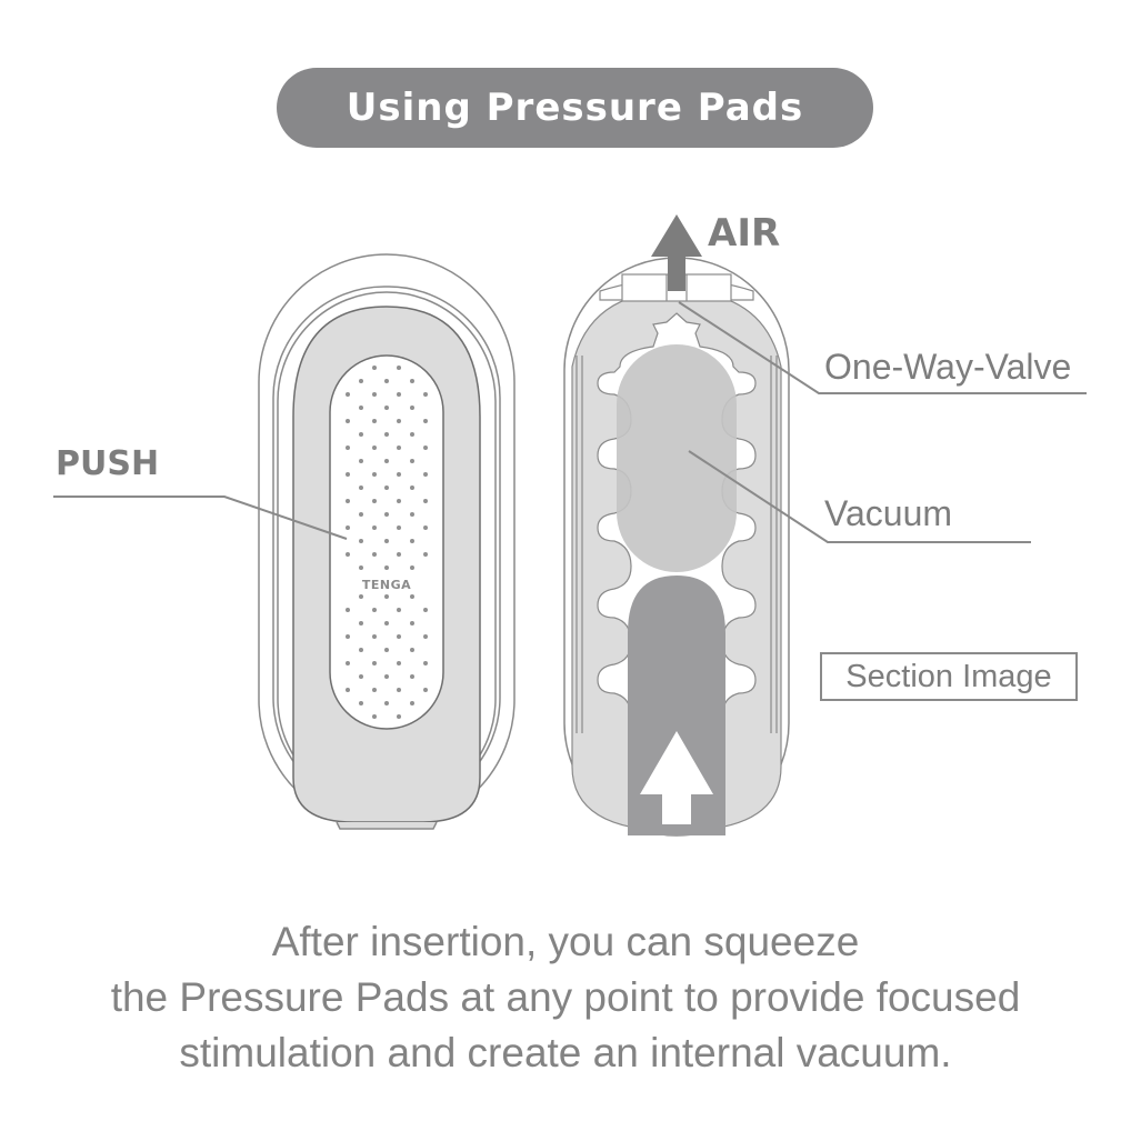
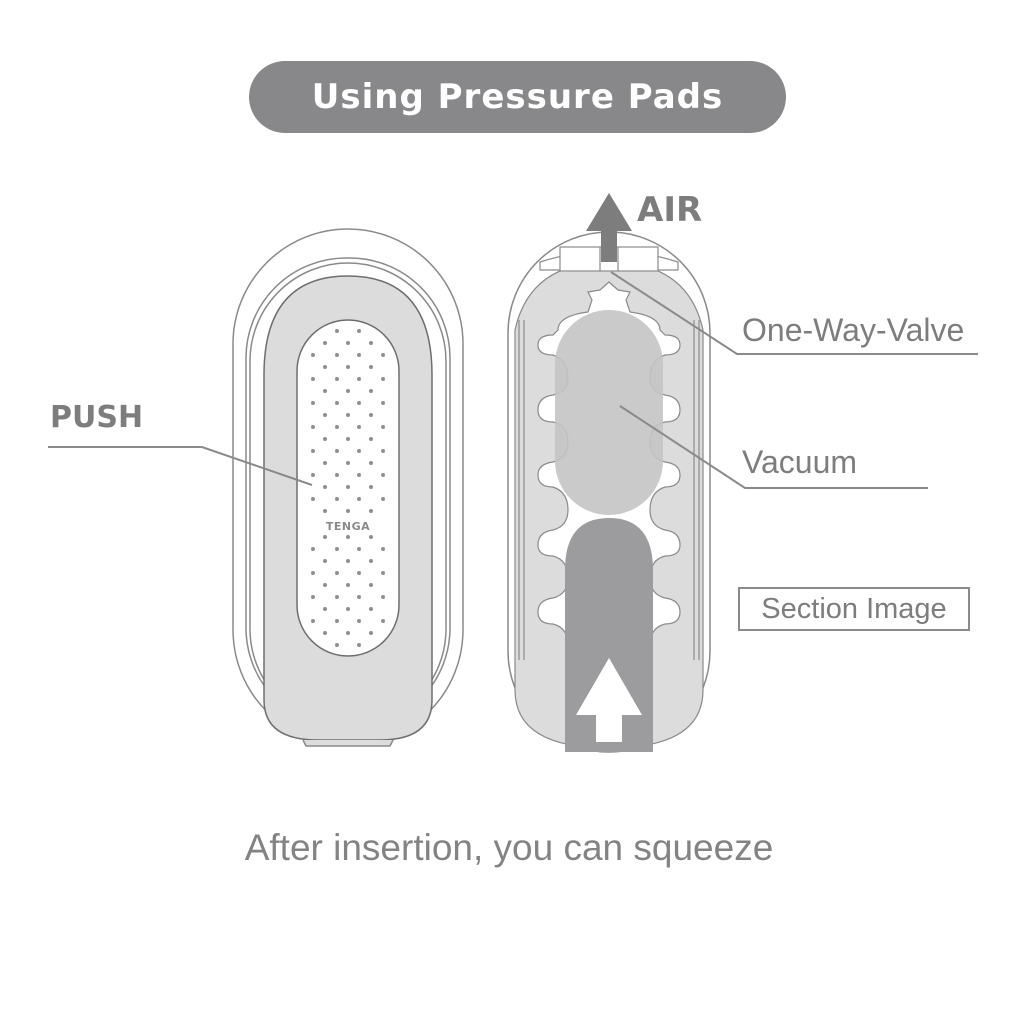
  Using Pressure Pads
  TENGA
  PUSH
  AIR
  One-Way-Valve
  Vacuum
  Section Image
  After insertion, you can squeeze
- the Pressure Pads at any point to provide focused
- stimulation and create an internal vacuum.
